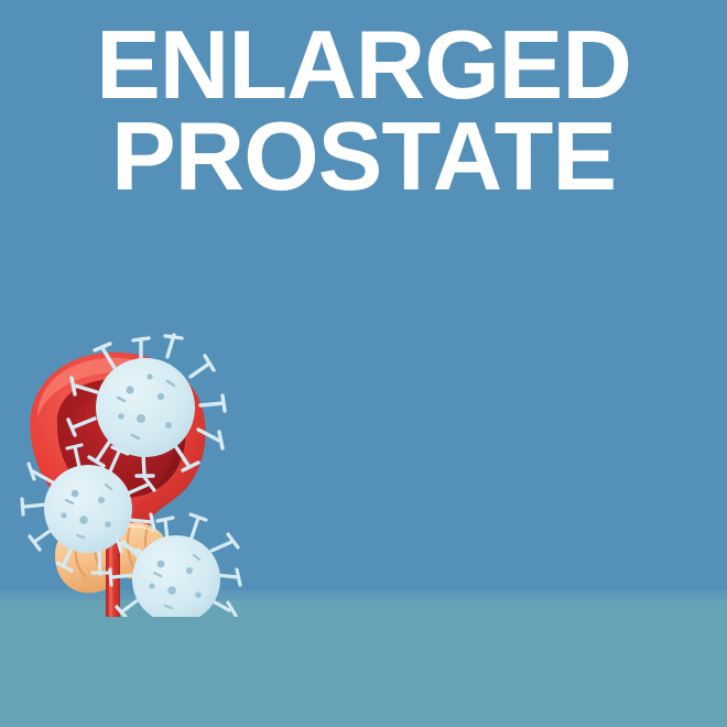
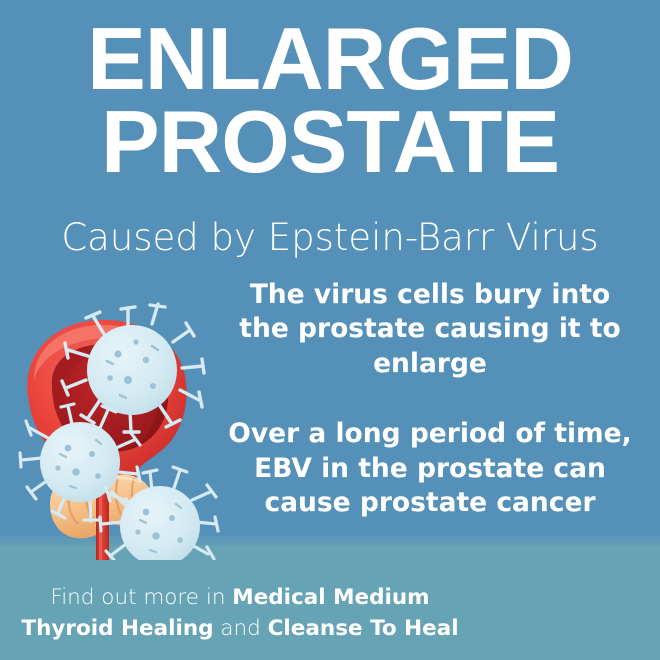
  ENLARGED
  PROSTATE
+ Caused by Epstein-Barr Virus
+ The virus cells bury into the prostate causing it to enlarge
+ Over a long period of time, EBV in the prostate can cause prostate cancer
+ Find out more in Medical Medium Thyroid Healing and Cleanse To Heal
